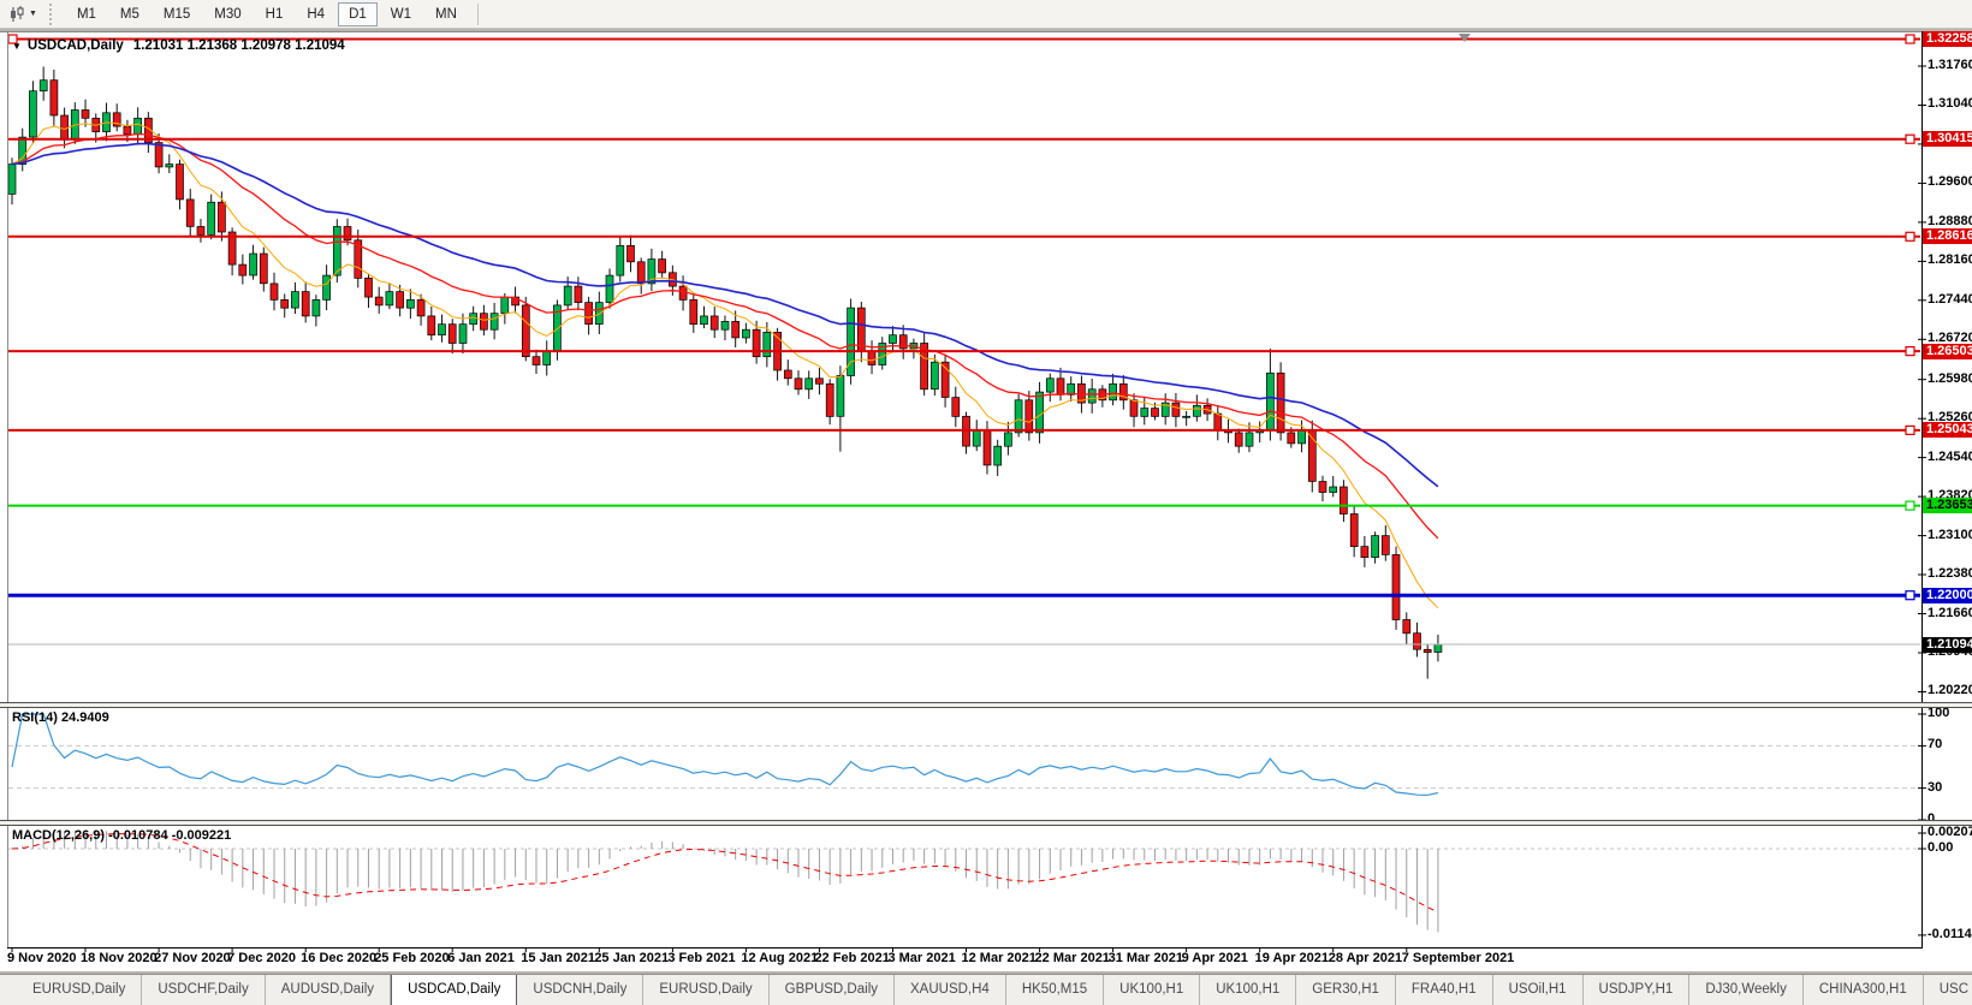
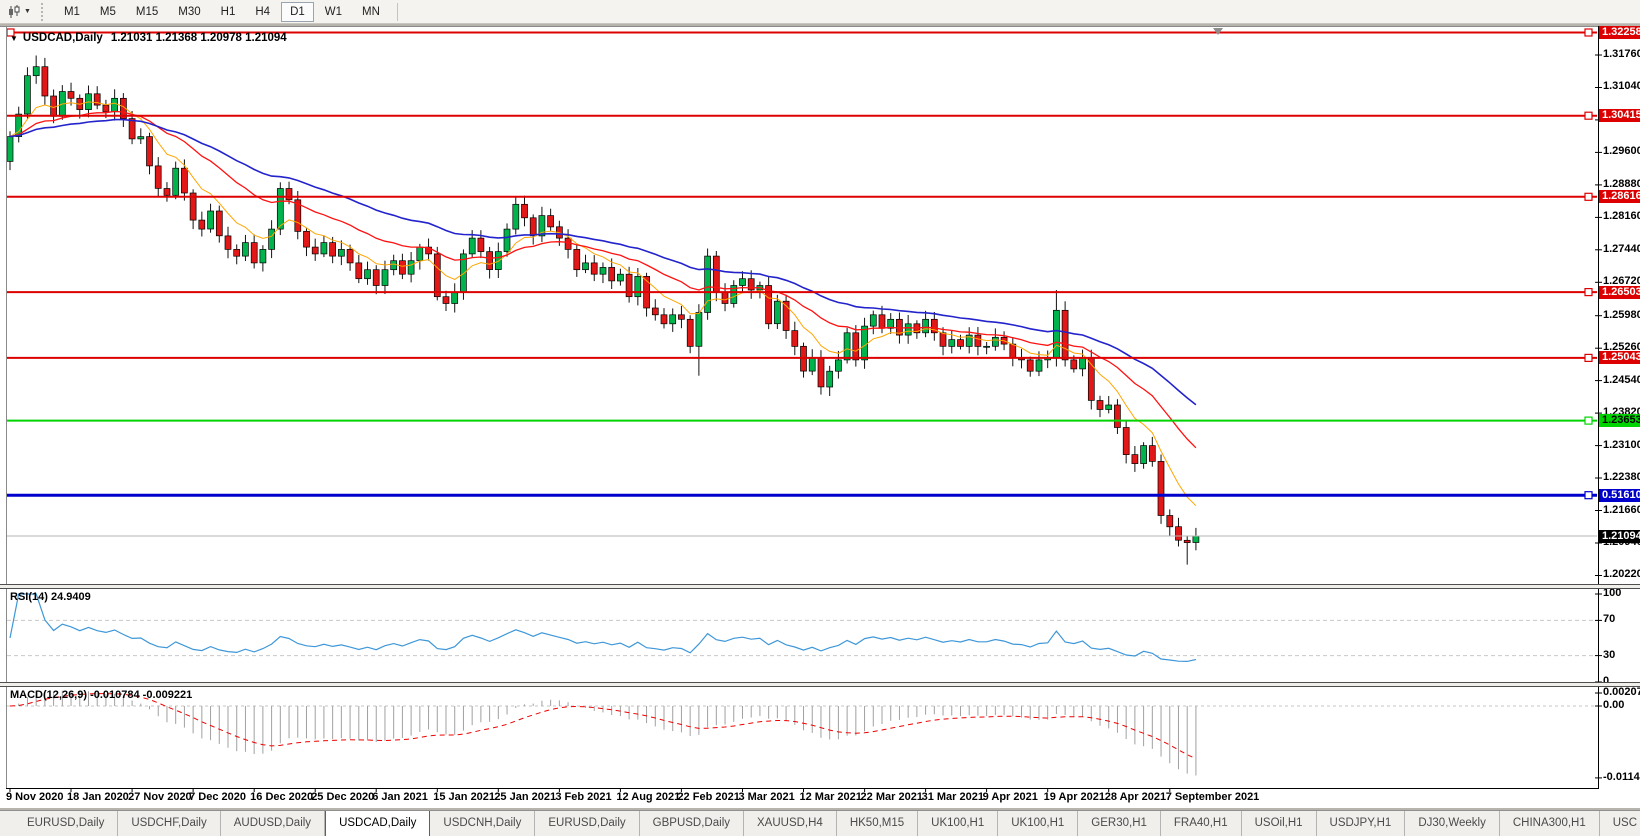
  M1
  M5
  M15
  M30
  H1
  H4
  D1
  W1
  MN
  ▼ USDCAD,Daily 1.21031 1.21368 1.20978 1.21094
  RSI(14) 24.9409
  MACD(12,26,9) -0.010784 -0.009221
  1.3176
  1.3104
  1.2960
  1.2888
  1.2816
  1.2744
  1.2672
  1.2598
  1.2526
  1.2454
  1.2382
  1.2310
  1.2238
  1.2166
  1.2022
  100
  70
  30
  0
  0.0020
  0.00
  -0.0114
  1.32258
  1.30415
  1.28616
  1.26503
  1.25043
  1.23653
- 1.22000
+ 0.51610
  1.21094
  9 Nov 2020
- 18 Nov 2020
+ 18 Jan 2020
  27 Nov 2020
  7 Dec 2020
  16 Dec 2020
- 25 Feb 2020
+ 25 Dec 2020
  6 Jan 2021
  15 Jan 2021
  25 Jan 2021
  3 Feb 2021
  12 Aug 2021
  22 Feb 2021
  3 Mar 2021
  12 Mar 2021
  22 Mar 2021
  31 Mar 2021
  9 Apr 2021
  19 Apr 2021
  28 Apr 2021
  7 September 2021
  EURUSD,Daily
  USDCHF,Daily
  AUDUSD,Daily
  USDCAD,Daily
  USDCNH,Daily
  EURUSD,Daily
  GBPUSD,Daily
  XAUUSD,H4
  HK50,M15
  UK100,H1
  UK100,H1
  GER30,H1
  FRA40,H1
  USOil,H1
  USDJPY,H1
  DJ30,Weekly
  CHINA300,H1
  USC
